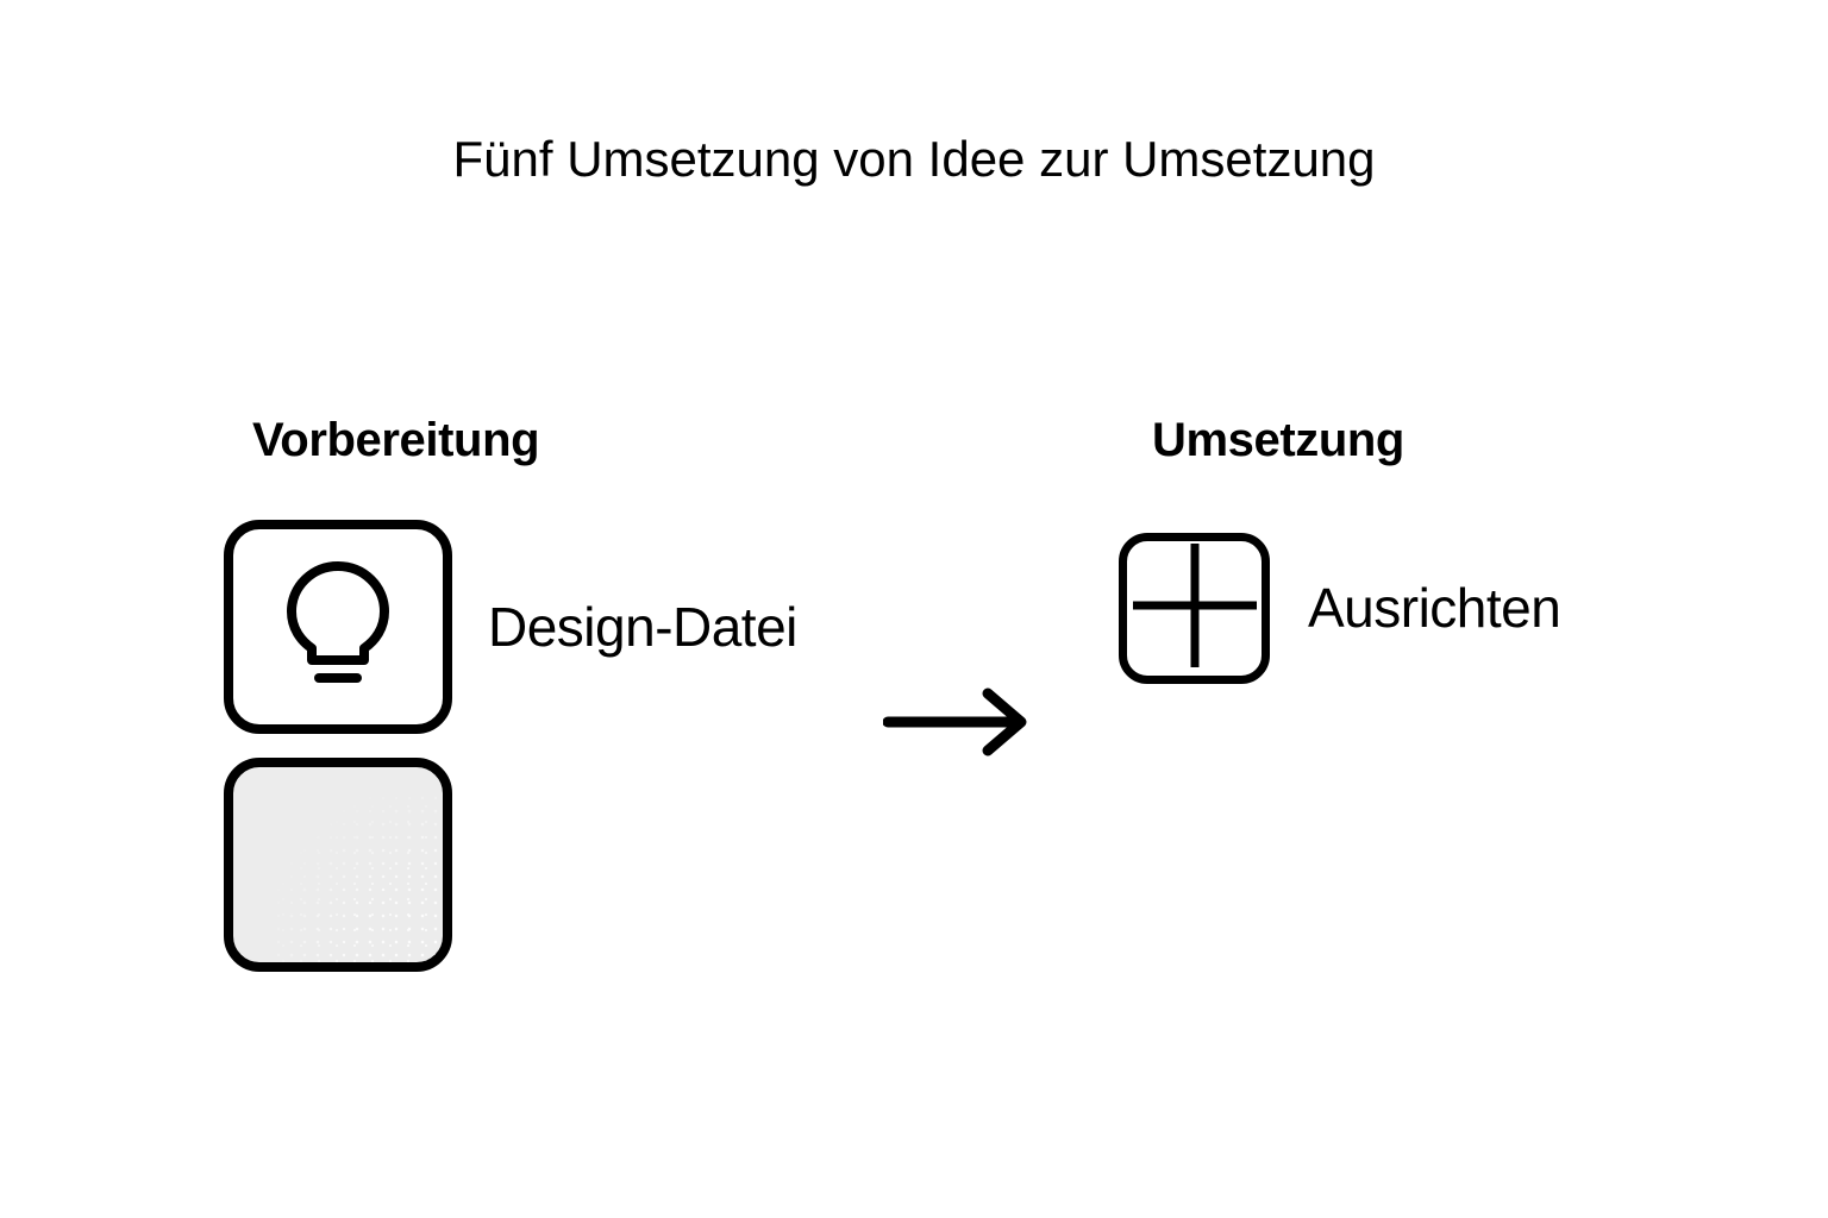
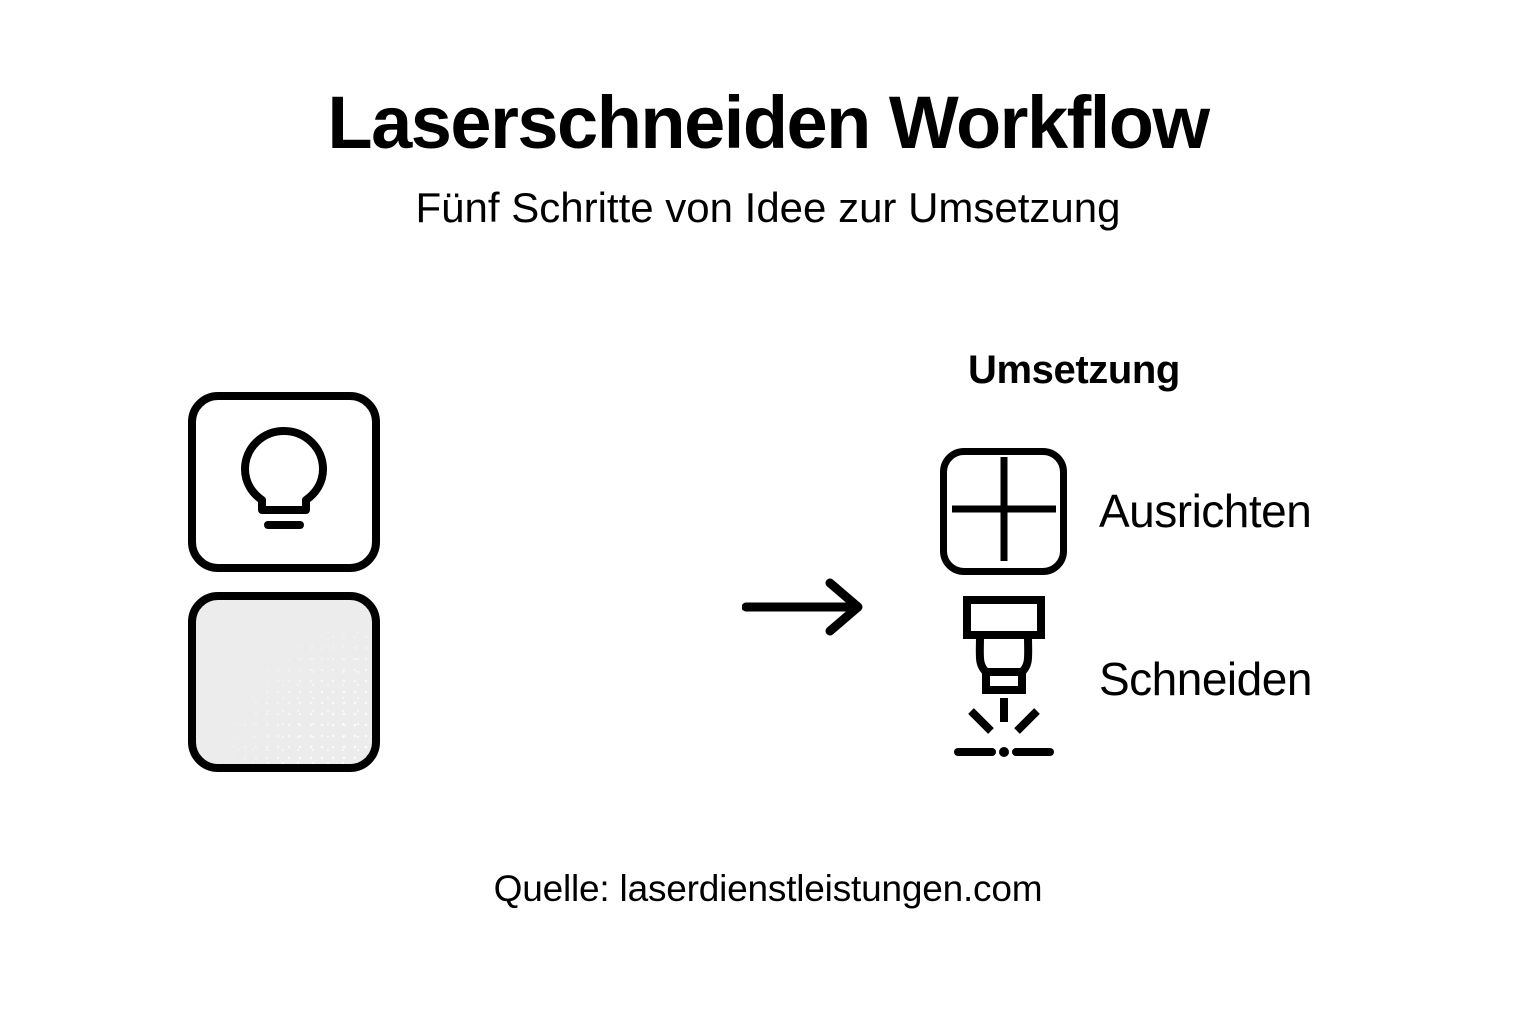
+ Laserschneiden Workflow
- Fünf Umsetzung von Idee zur Umsetzung
+ Fünf Schritte von Idee zur Umsetzung
- Vorbereitung
- Design-Datei
  Umsetzung
  Ausrichten
+ Schneiden
+ Quelle: laserdienstleistungen.com
